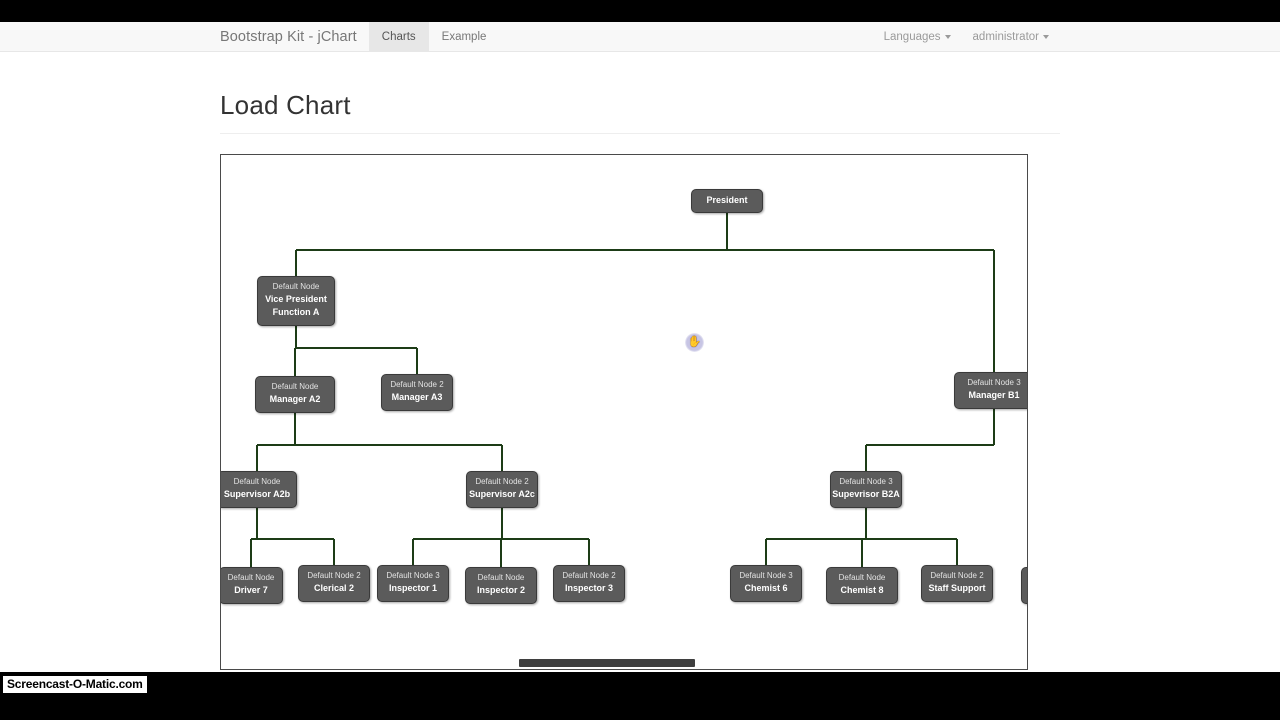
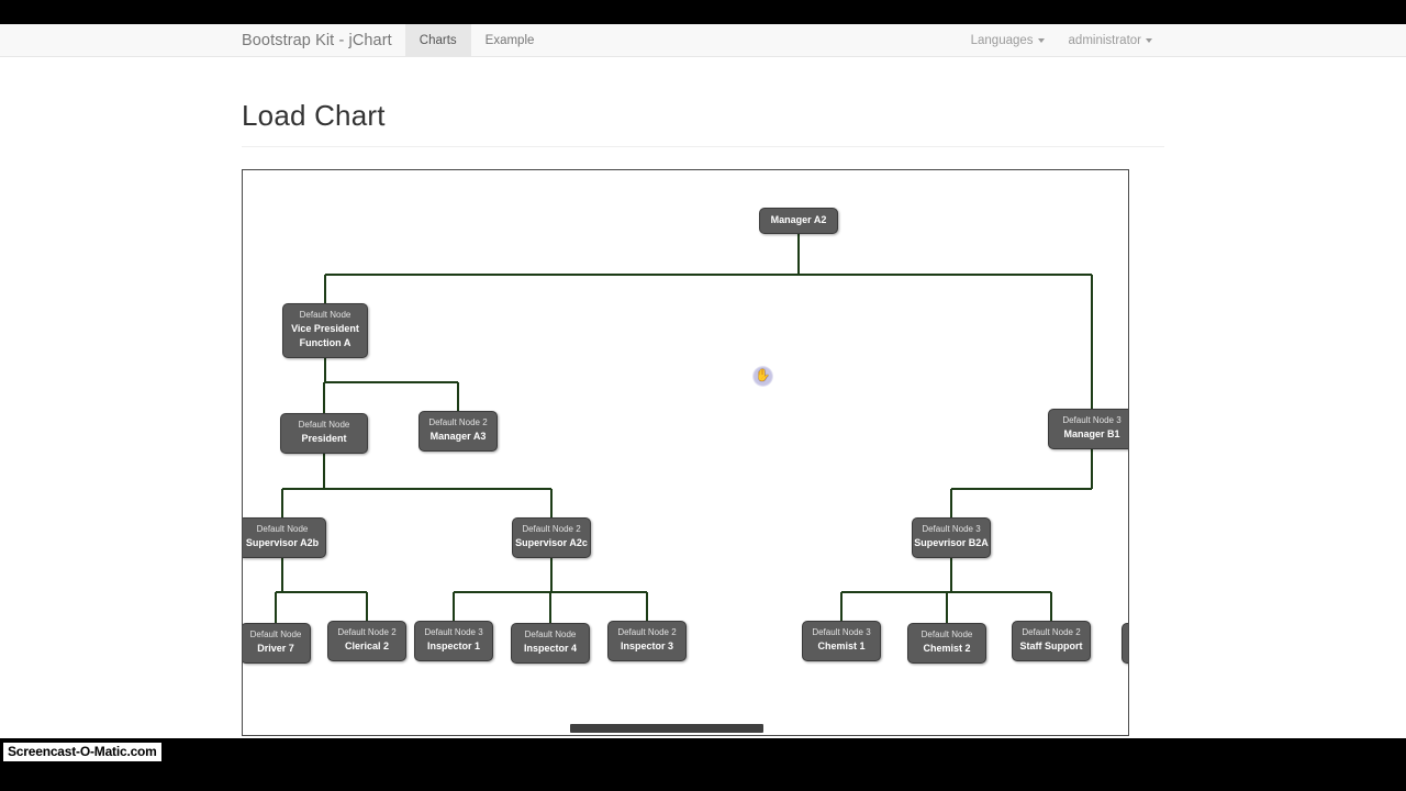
  Bootstrap Kit - jChart
  Charts
  Example
  Languages
  administrator
  Load Chart
- President
+ Manager A2
  Default Node
  Vice President
  Function A
  Default Node
- Manager A2
+ President
  Default Node 2
  Manager A3
  Default Node 3
  Manager B1
  Default Node
  Supervisor A2b
  Default Node 2
  Supervisor A2c
  Default Node 3
  Supevrisor B2A
  Default Node
  Driver 7
  Default Node 2
  Clerical 2
  Default Node 3
  Inspector 1
  Default Node
- Inspector 2
+ Inspector 4
  Default Node 2
  Inspector 3
  Default Node 3
- Chemist 6
+ Chemist 1
  Default Node
- Chemist 8
+ Chemist 2
  Default Node 2
  Staff Support
  ✋
  Screencast-O-Matic.com
